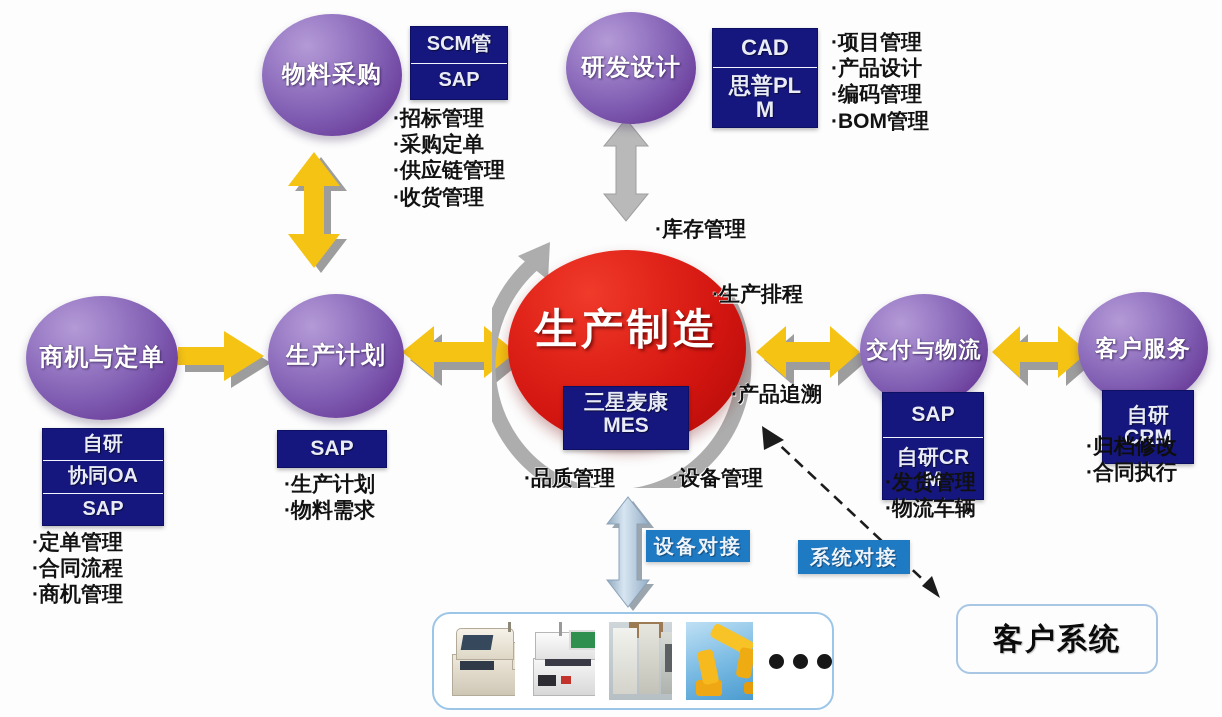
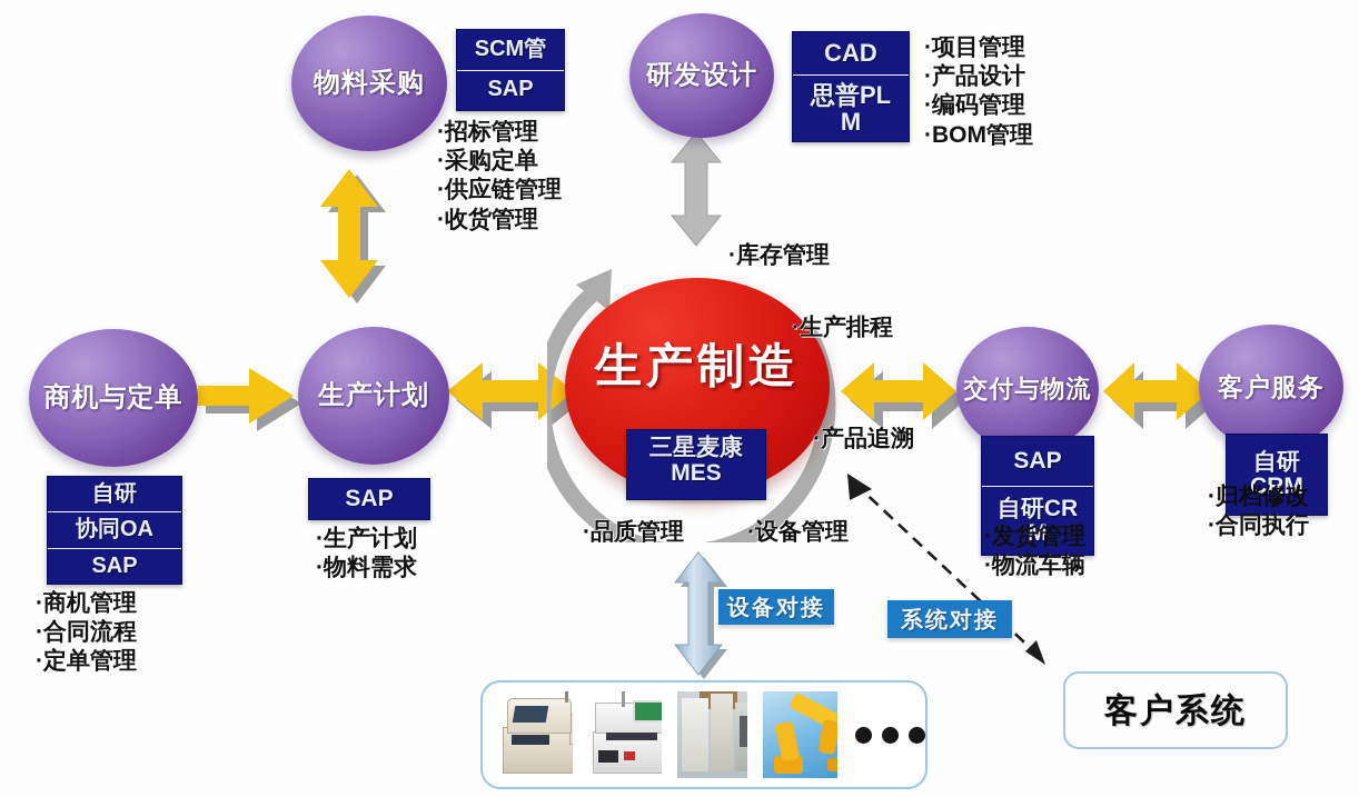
  物料采购
  SCM管
  SAP
  ·招标管理
  ·采购定单
  ·供应链管理
  ·收货管理
  研发设计
  CAD
  思普PL
  M
  ·项目管理
  ·产品设计
  ·编码管理
  ·BOM管理
  商机与定单
  自研
  协同OA
  SAP
- ·定单管理
+ ·商机管理
  ·合同流程
- ·商机管理
+ ·定单管理
  生产计划
  SAP
  ·生产计划
  ·物料需求
  生产制造
  三星麦康
  MES
  ·库存管理
  ·生产排程
  ·产品追溯
  ·设备管理
  ·品质管理
  交付与物流
  SAP
  自研CR
  M
  ·发货管理
  ·物流车辆
  客户服务
  自研
  CRM
  ·归档修改
  ·合同执行
  设备对接
  系统对接
  客户系统
